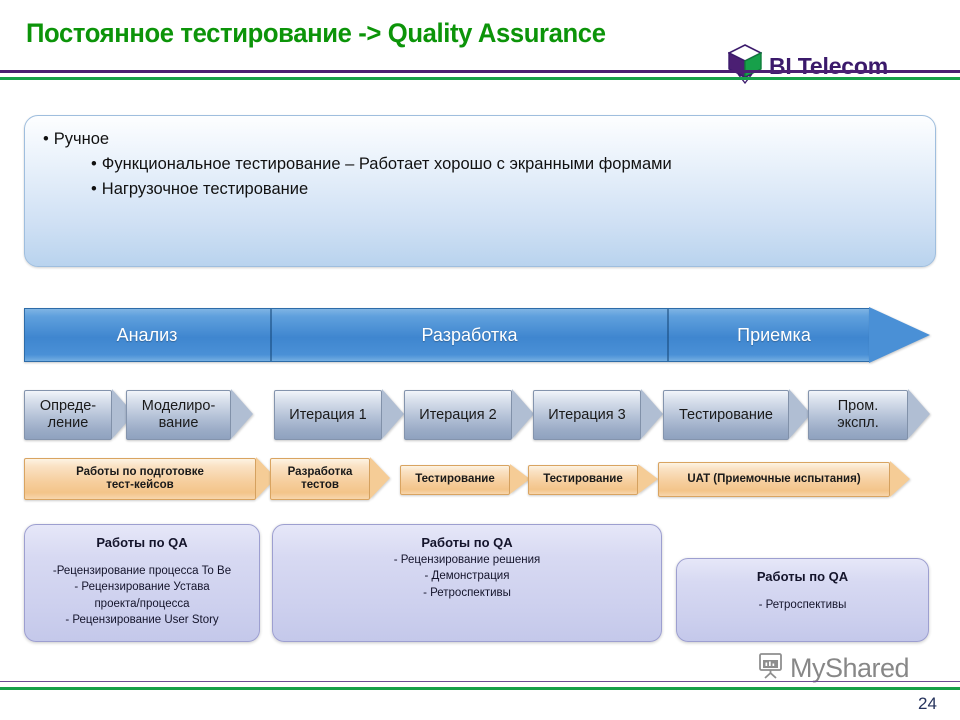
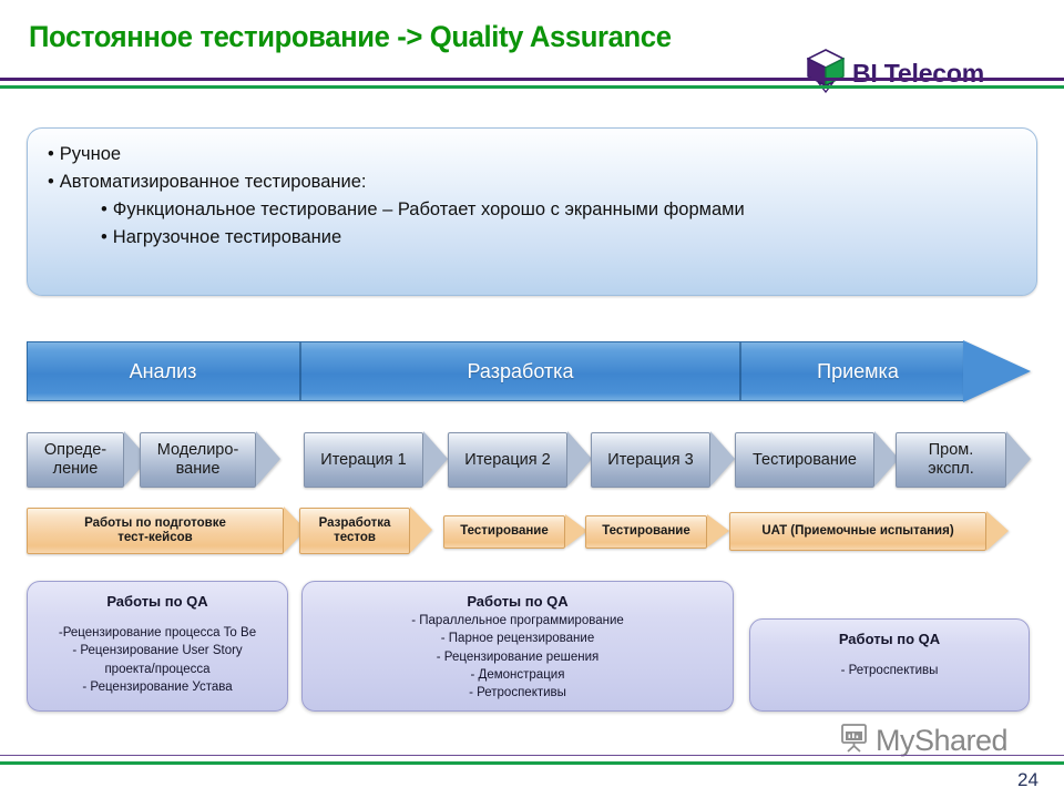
  Постоянное тестирование -> Quality Assurance
  BI Telecom
  • Ручное
+ • Автоматизированное тестирование:
  • Функциональное тестирование – Работает хорошо с экранными формами
  • Нагрузочное тестирование
  Анализ
  Разработка
  Приемка
  Опреде-
  ление
  Моделиро-
  вание
  Итерация 1
  Итерация 2
  Итерация 3
  Тестирование
  Пром.
  экспл.
  Работы по подготовке
  тест-кейсов
  Разработка
  тестов
  Тестирование
  Тестирование
  UAT (Приемочные испытания)
  Работы по QA
  -Рецензирование процесса To Be
- - Рецензирование Устава
+ - Рецензирование User Story
  проекта/процесса
- - Рецензирование User Story
+ - Рецензирование Устава
  Работы по QA
+ - Параллельное программирование
+ - Парное рецензирование
  - Рецензирование решения
  - Демонстрация
  - Ретроспективы
  Работы по QA
  - Ретроспективы
  MyShared
  24
